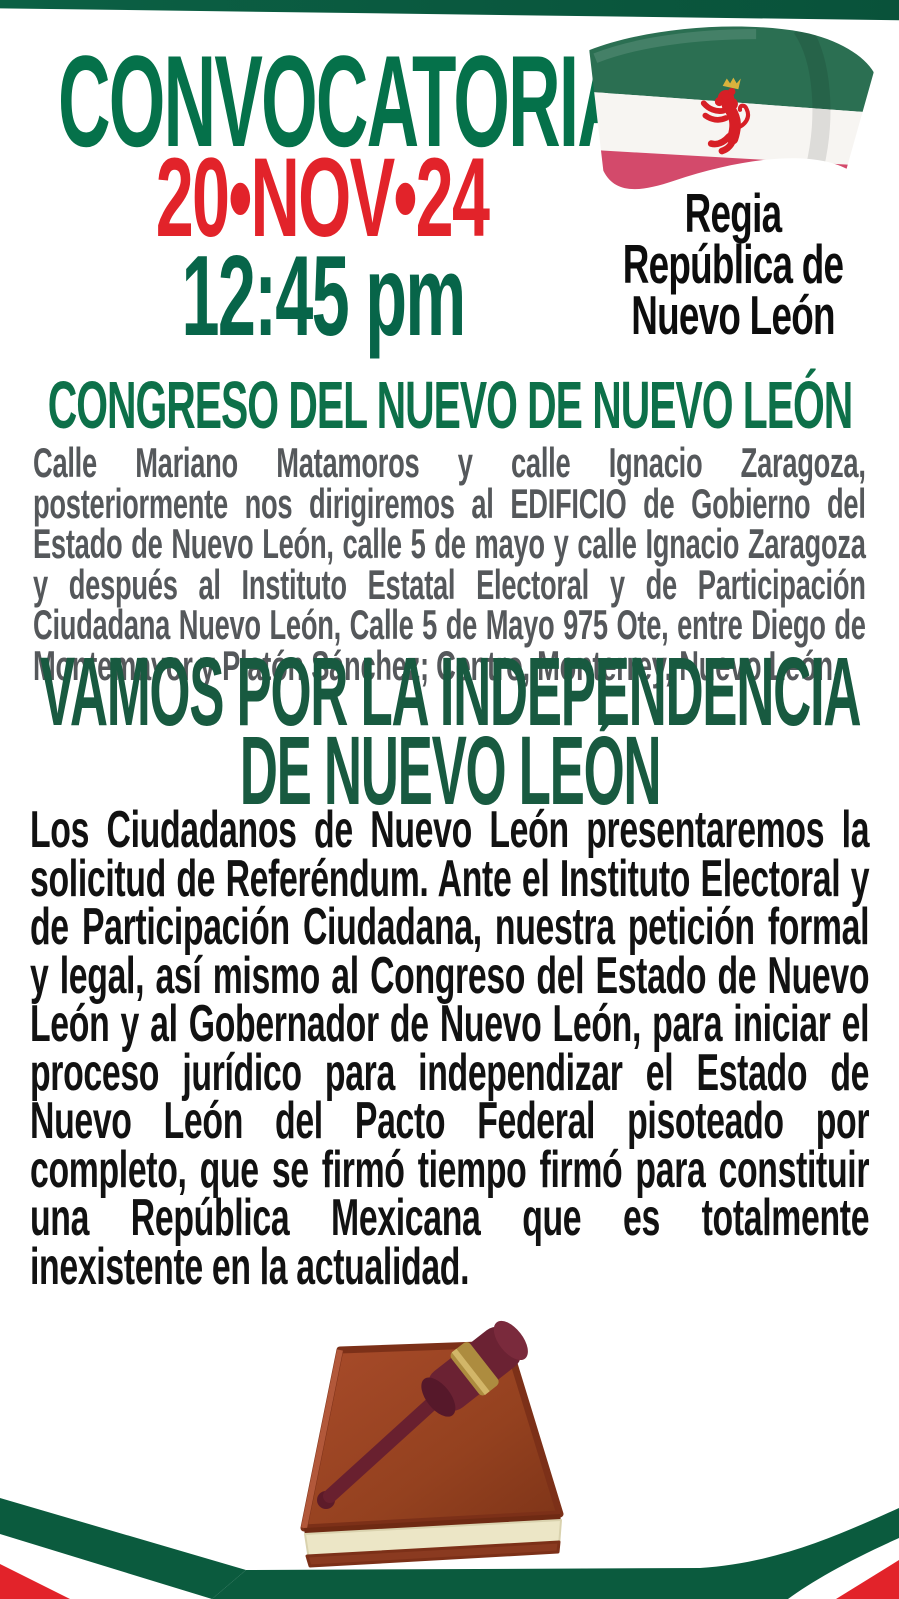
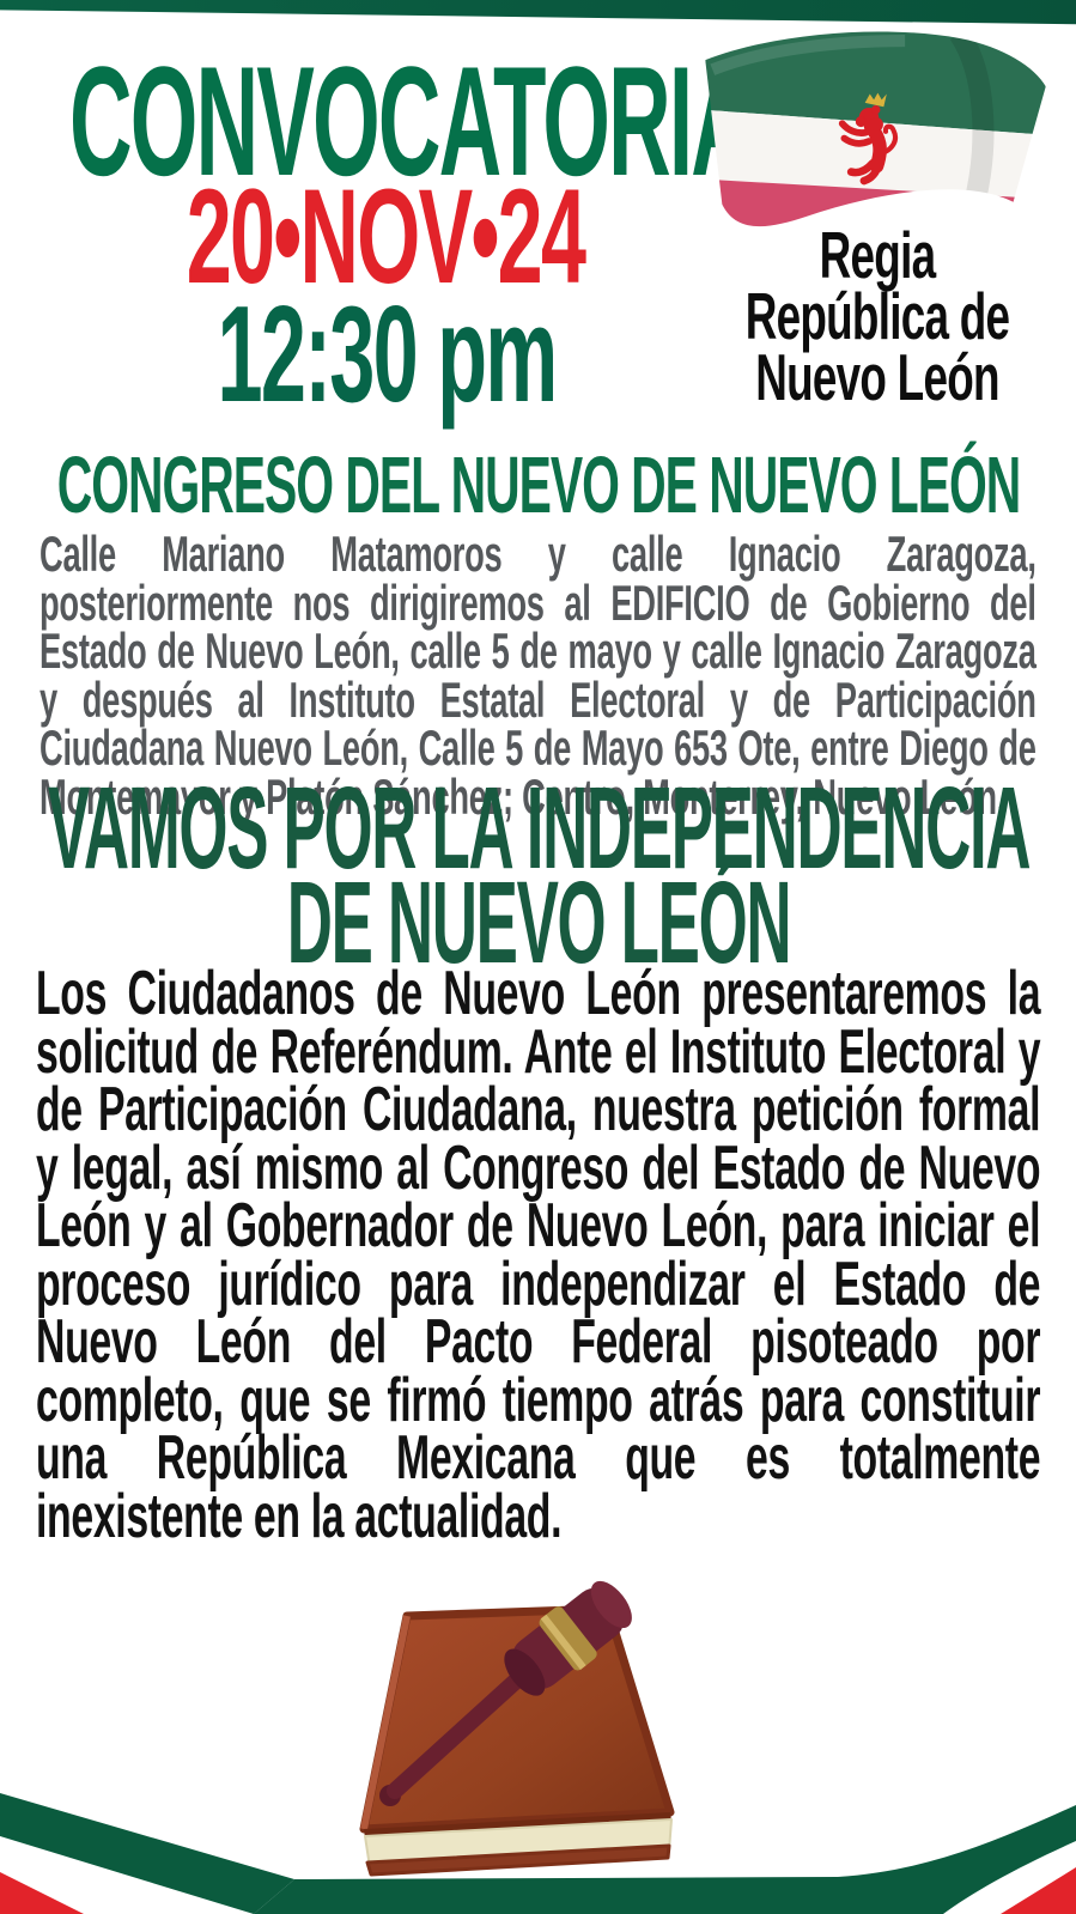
  CONVOCATORI
  20•NOV•24
- 12:45 pm
+ 12:30 pm
  Regia
  República de
  Nuevo León
  CONGRESO DEL NUEVO DE NUEVO LEÓN
- Calle Mariano Matamoros y calle Ignacio Zaragoza, posteriormente nos dirigiremos al EDIFICIO de Gobierno del Estado de Nuevo León, calle 5 de mayo y calle Ignacio Zaragoza y después al Instituto Estatal Electoral y de Participación Ciudadana Nuevo León, Calle 5 de Mayo 975 Ote, entre Diego de Montemayor y Platón Sánchez; Centro, Monterrey, Nuevo León.
+ Calle Mariano Matamoros y calle Ignacio Zaragoza, posteriormente nos dirigiremos al EDIFICIO de Gobierno del Estado de Nuevo León, calle 5 de mayo y calle Ignacio Zaragoza y después al Instituto Estatal Electoral y de Participación Ciudadana Nuevo León, Calle 5 de Mayo 653 Ote, entre Diego de Montemayor y Platón Sánchez; Centro, Monterrey, Nuevo León.
  VAMOS POR LA INDEPENDENCIA
  DE NUEVO LEÓN
- Los Ciudadanos de Nuevo León presentaremos la solicitud de Referéndum. Ante el Instituto Electoral y de Participación Ciudadana, nuestra petición formal y legal, así mismo al Congreso del Estado de Nuevo León y al Gobernador de Nuevo León, para iniciar el proceso jurídico para independizar el Estado de Nuevo León del Pacto Federal pisoteado por completo, que se firmó tiempo firmó para constituir una República Mexicana que es totalmente inexistente en la actualidad.
+ Los Ciudadanos de Nuevo León presentaremos la solicitud de Referéndum. Ante el Instituto Electoral y de Participación Ciudadana, nuestra petición formal y legal, así mismo al Congreso del Estado de Nuevo León y al Gobernador de Nuevo León, para iniciar el proceso jurídico para independizar el Estado de Nuevo León del Pacto Federal pisoteado por completo, que se firmó tiempo atrás para constituir una República Mexicana que es totalmente inexistente en la actualidad.
